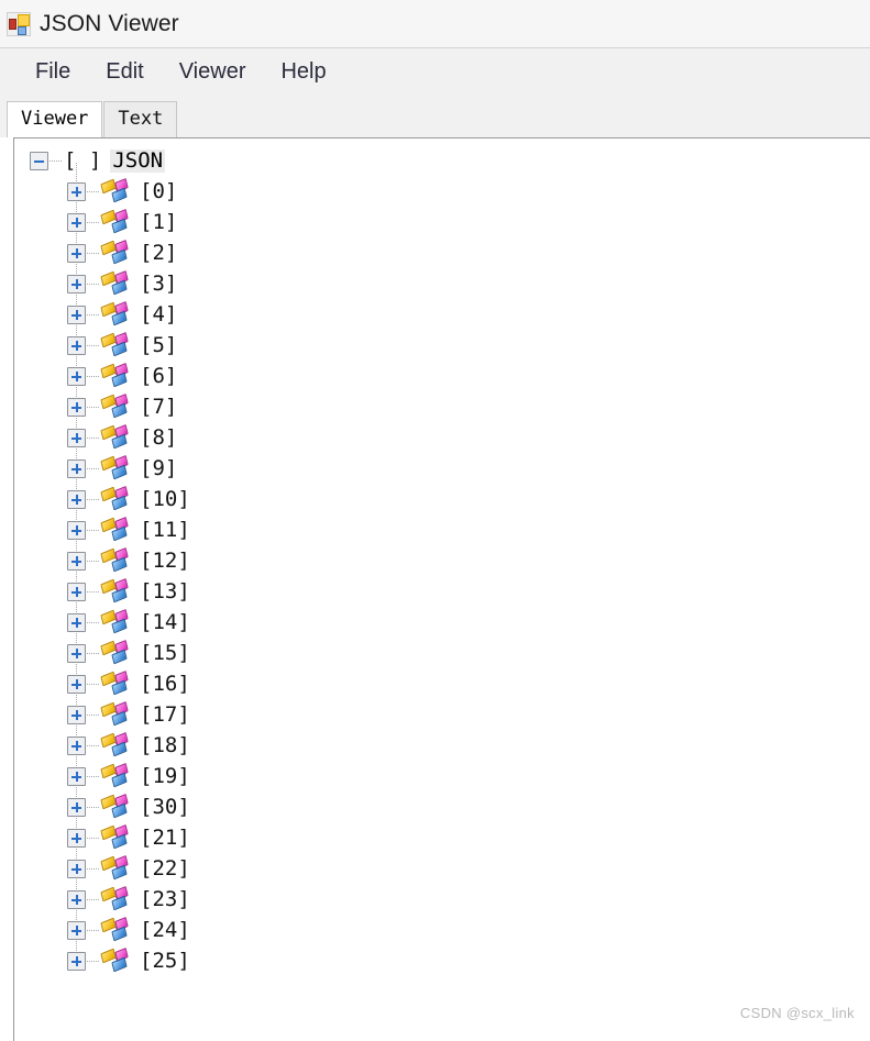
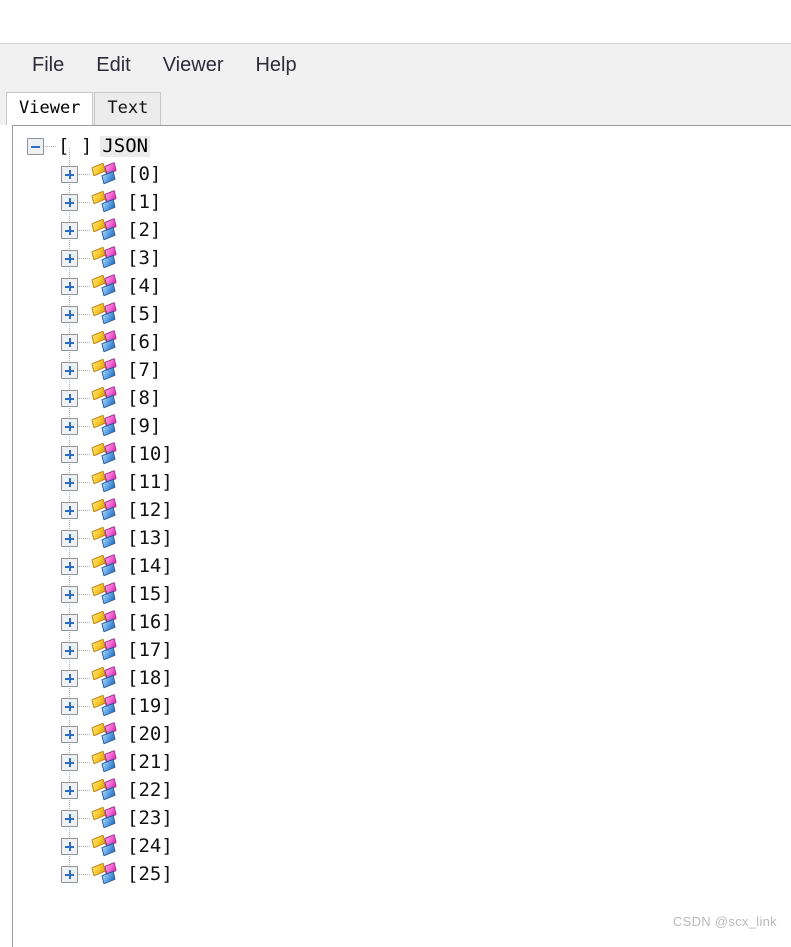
- JSON Viewer
  File
  Edit
  Viewer
  Help
  Viewer
  Text
  [ ]
  JSON
  [0]
  [1]
  [2]
  [3]
  [4]
  [5]
  [6]
  [7]
  [8]
  [9]
  [10]
  [11]
  [12]
  [13]
  [14]
  [15]
  [16]
  [17]
  [18]
  [19]
- [30]
+ [20]
  [21]
  [22]
  [23]
  [24]
  [25]
  CSDN @scx_link
